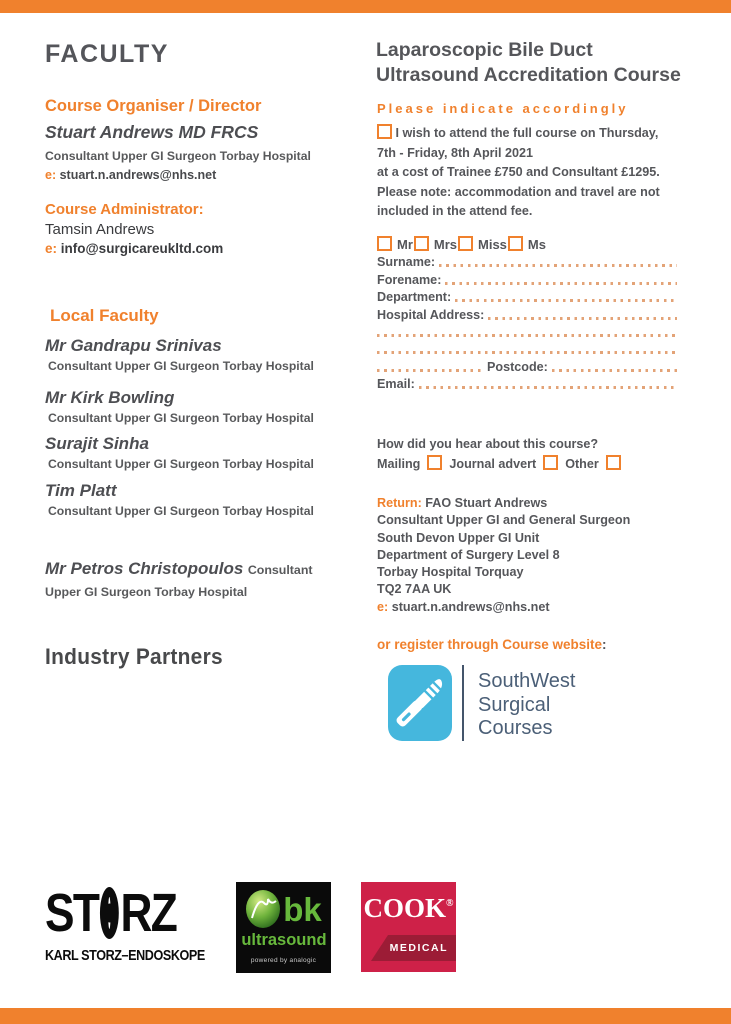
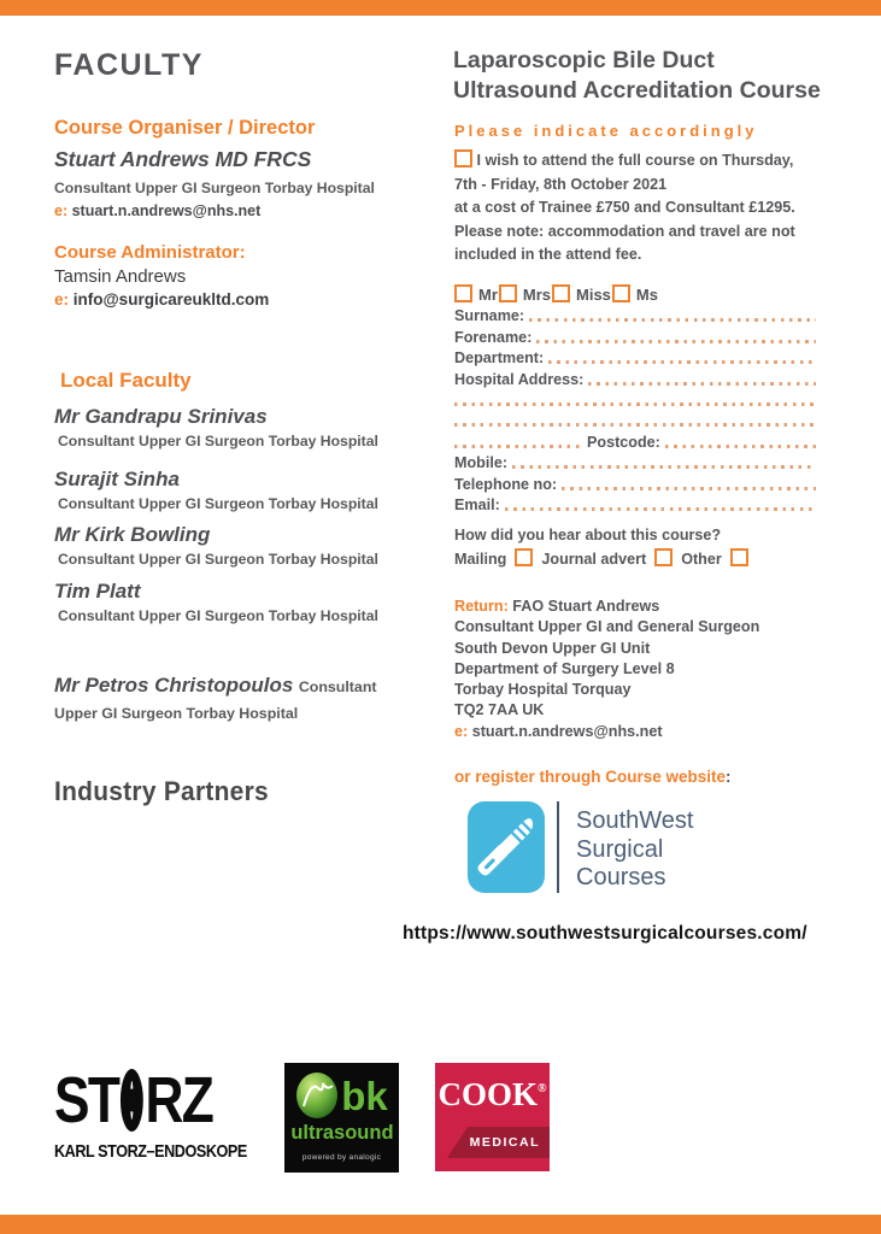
  FACULTY
  Course Organiser / Director
  Stuart Andrews MD FRCS
  Consultant Upper GI Surgeon Torbay Hospital
  e: stuart.n.andrews@nhs.net
  Course Administrator:
  Tamsin Andrews
  e: info@surgicareukltd.com
  Local Faculty
  Mr Gandrapu Srinivas
  Consultant Upper GI Surgeon Torbay Hospital
- Mr Kirk Bowling
+ Surajit Sinha
  Consultant Upper GI Surgeon Torbay Hospital
- Surajit Sinha
+ Mr Kirk Bowling
  Consultant Upper GI Surgeon Torbay Hospital
  Tim Platt
  Consultant Upper GI Surgeon Torbay Hospital
  Mr Petros Christopoulos Consultant Upper GI Surgeon Torbay Hospital
  Industry Partners
  Laparoscopic Bile Duct
  Ultrasound Accreditation Course
  Please indicate accordingly
  I wish to attend the full course on Thursday,
- 7th - Friday, 8th April 2021
+ 7th - Friday, 8th October 2021
  at a cost of Trainee £750 and Consultant £1295.
  Please note: accommodation and travel are not
  included in the attend fee.
  Mr Mrs Miss Ms
  Surname:
  Forename:
  Department:
  Hospital Address:
  Postcode:
+ Mobile:
+ Telephone no:
  Email:
  How did you hear about this course?
  Mailing Journal advert Other
  Return: FAO Stuart Andrews
  Consultant Upper GI and General Surgeon
  South Devon Upper GI Unit
  Department of Surgery Level 8
  Torbay Hospital Torquay
  TQ2 7AA UK
  e: stuart.n.andrews@nhs.net
  or register through Course website:
  SouthWest
  Surgical
  Courses
+ https://www.southwestsurgicalcourses.com/
  ST
  RZ
  KARL STORZ–ENDOSKOPE
  bk
  ultrasound
  COOK®
  MEDICAL
